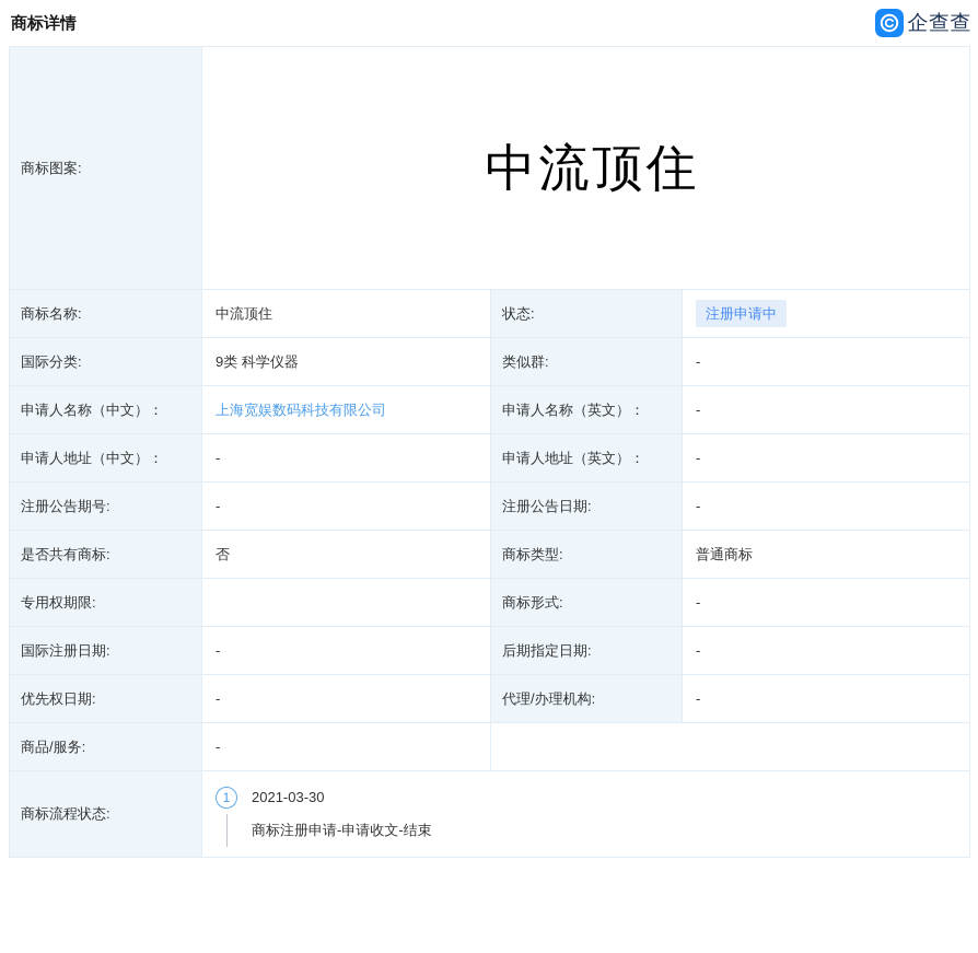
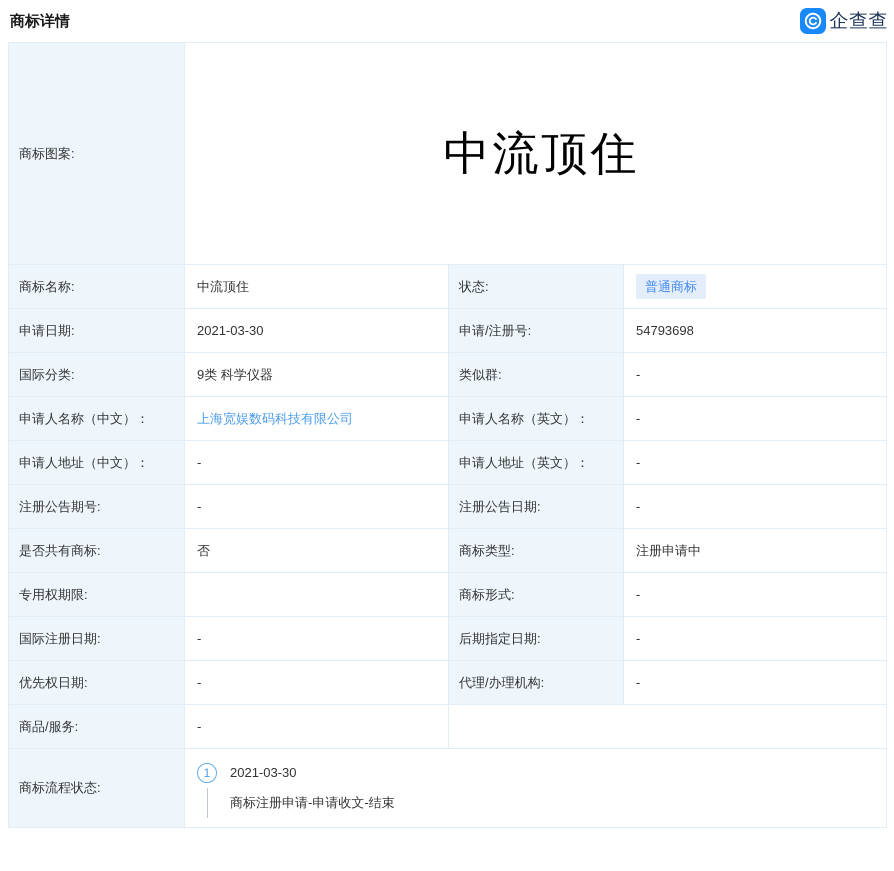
  商标详情
  企查查
  商标图案:	中流顶住
- 商标名称:	中流顶住	状态:	注册申请中
+ 商标名称:	中流顶住	状态:	普通商标
+ 申请日期:	2021-03-30	申请/注册号:	54793698
  国际分类:	9类 科学仪器	类似群:	-
  申请人名称（中文）：	上海宽娱数码科技有限公司	申请人名称（英文）：	-
  申请人地址（中文）：	-	申请人地址（英文）：	-
  注册公告期号:	-	注册公告日期:	-
- 是否共有商标:	否	商标类型:	普通商标
+ 是否共有商标:	否	商标类型:	注册申请中
  专用权期限:		商标形式:	-
  国际注册日期:	-	后期指定日期:	-
  优先权日期:	-	代理/办理机构:	-
  商品/服务:	-
  商标流程状态:	1 2021-03-30 商标注册申请-申请收文-结束
